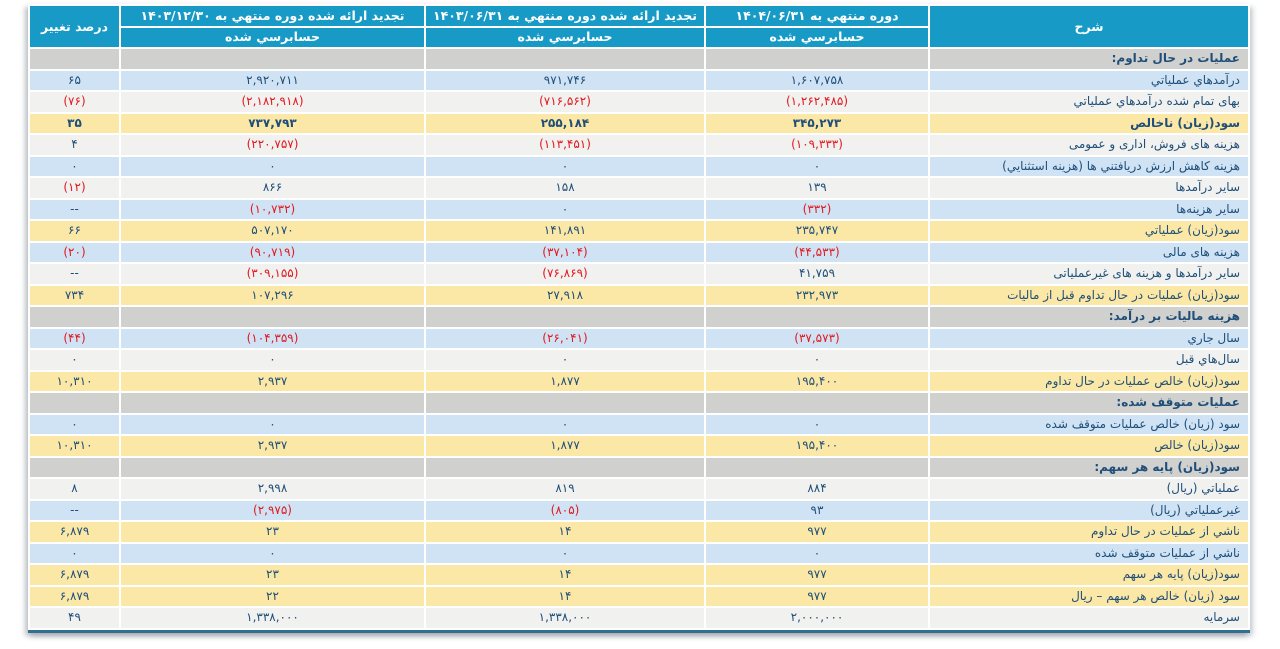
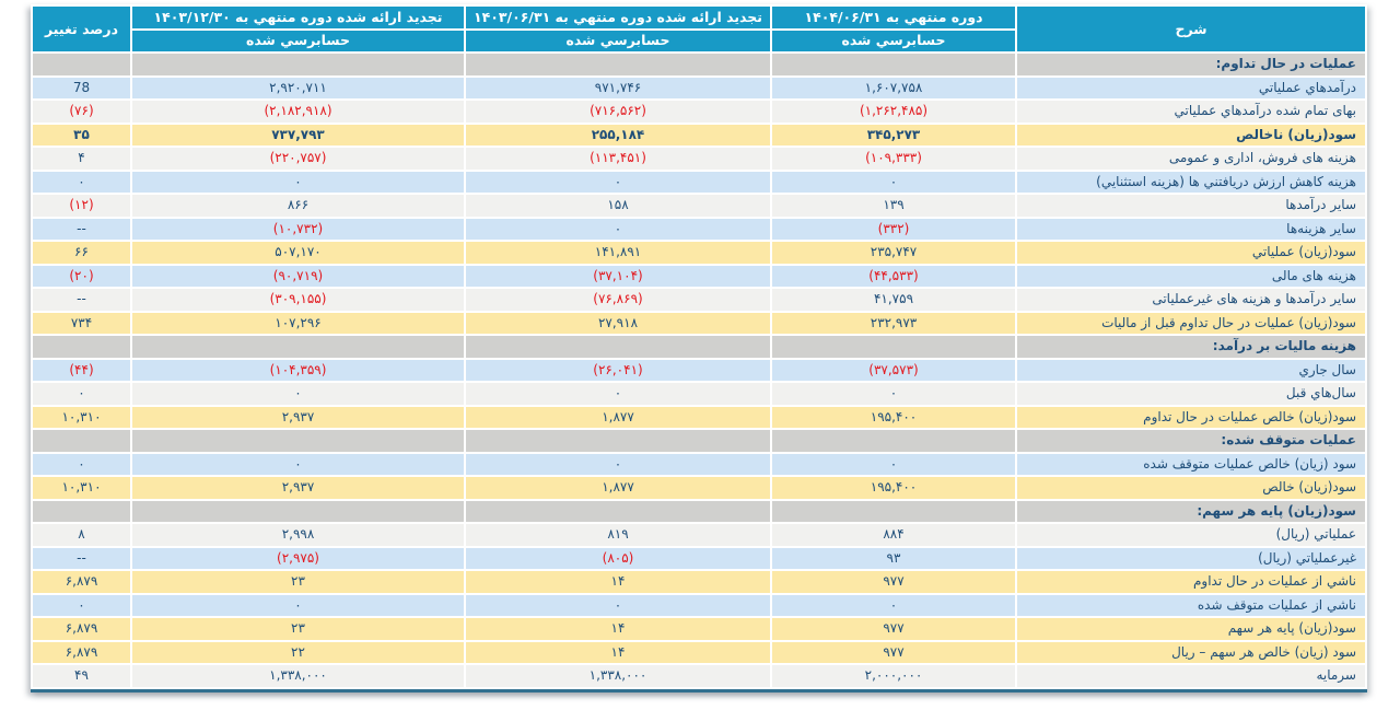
  شرح	دوره منتهي به ۱۴۰۴/۰۶/۳۱	تجديد ارائه شده دوره منتهي به ۱۴۰۳/۰۶/۳۱	تجديد ارائه شده دوره منتهي به ۱۴۰۳/۱۲/۳۰	درصد تغيير
  حسابرسي شده	حسابرسي شده	حسابرسي شده
  عمليات در حال تداوم:
- درآمدهاي عملياتي	۱,۶۰۷,۷۵۸	۹۷۱,۷۴۶	۲,۹۲۰,۷۱۱	۶۵
+ درآمدهاي عملياتي	۱,۶۰۷,۷۵۸	۹۷۱,۷۴۶	۲,۹۲۰,۷۱۱	78
  بهای تمام شده درآمدهاي عملياتي	(۱,۲۶۲,۴۸۵)	(۷۱۶,۵۶۲)	(۲,۱۸۲,۹۱۸)	(۷۶)
  سود(زيان) ناخالص	۳۴۵,۲۷۳	۲۵۵,۱۸۴	۷۳۷,۷۹۳	۳۵
  هزينه های فروش، اداری و عمومی	(۱۰۹,۳۳۳)	(۱۱۳,۴۵۱)	(۲۲۰,۷۵۷)	۴
  هزينه كاهش ارزش دريافتني ها (هزينه استثنايي)	۰	۰	۰	۰
  ساير درآمدها	۱۳۹	۱۵۸	۸۶۶	(۱۲)
  ساير هزينهها	(۳۳۲)	۰	(۱۰,۷۳۲)	--
  سود(زيان) عملياتي	۲۳۵,۷۴۷	۱۴۱,۸۹۱	۵۰۷,۱۷۰	۶۶
  هزينه های مالی	(۴۴,۵۳۳)	(۳۷,۱۰۴)	(۹۰,۷۱۹)	(۲۰)
  ساير درآمدها و هزينه های غيرعملياتی	۴۱,۷۵۹	(۷۶,۸۶۹)	(۳۰۹,۱۵۵)	--
  سود(زيان) عمليات در حال تداوم قبل از ماليات	۲۳۲,۹۷۳	۲۷,۹۱۸	۱۰۷,۲۹۶	۷۳۴
  هزينه ماليات بر درآمد:
  سال جاري	(۳۷,۵۷۳)	(۲۶,۰۴۱)	(۱۰۴,۳۵۹)	(۴۴)
  سال‌هاي قبل	۰	۰	۰	۰
  سود(زيان) خالص عمليات در حال تداوم	۱۹۵,۴۰۰	۱,۸۷۷	۲,۹۳۷	۱۰,۳۱۰
  عمليات متوقف شده:
  سود (زيان) خالص عمليات متوقف شده	۰	۰	۰	۰
  سود(زيان) خالص	۱۹۵,۴۰۰	۱,۸۷۷	۲,۹۳۷	۱۰,۳۱۰
  سود(زيان) پايه هر سهم:
  عملياتي (ريال)	۸۸۴	۸۱۹	۲,۹۹۸	۸
  غيرعملياتي (ريال)	۹۳	(۸۰۵)	(۲,۹۷۵)	--
  ناشي از عمليات در حال تداوم	۹۷۷	۱۴	۲۳	۶,۸۷۹
  ناشي از عمليات متوقف شده	۰	۰	۰	۰
  سود(زيان) پايه هر سهم	۹۷۷	۱۴	۲۳	۶,۸۷۹
  سود (زيان) خالص هر سهم – ريال	۹۷۷	۱۴	۲۲	۶,۸۷۹
  سرمايه	۲,۰۰۰,۰۰۰	۱,۳۳۸,۰۰۰	۱,۳۳۸,۰۰۰	۴۹
